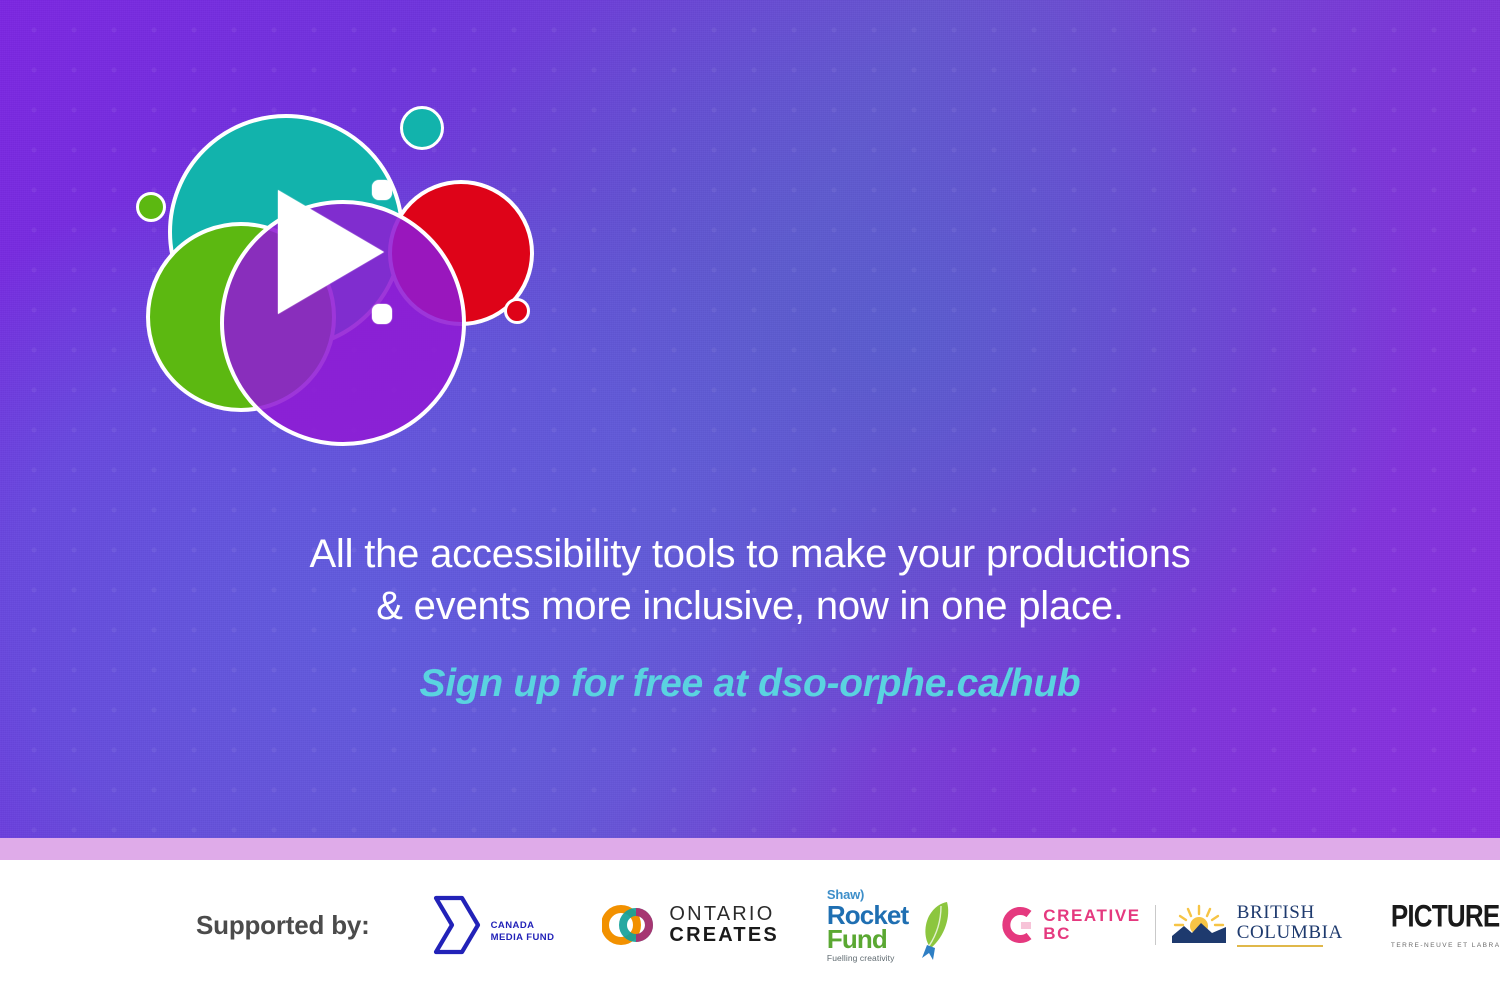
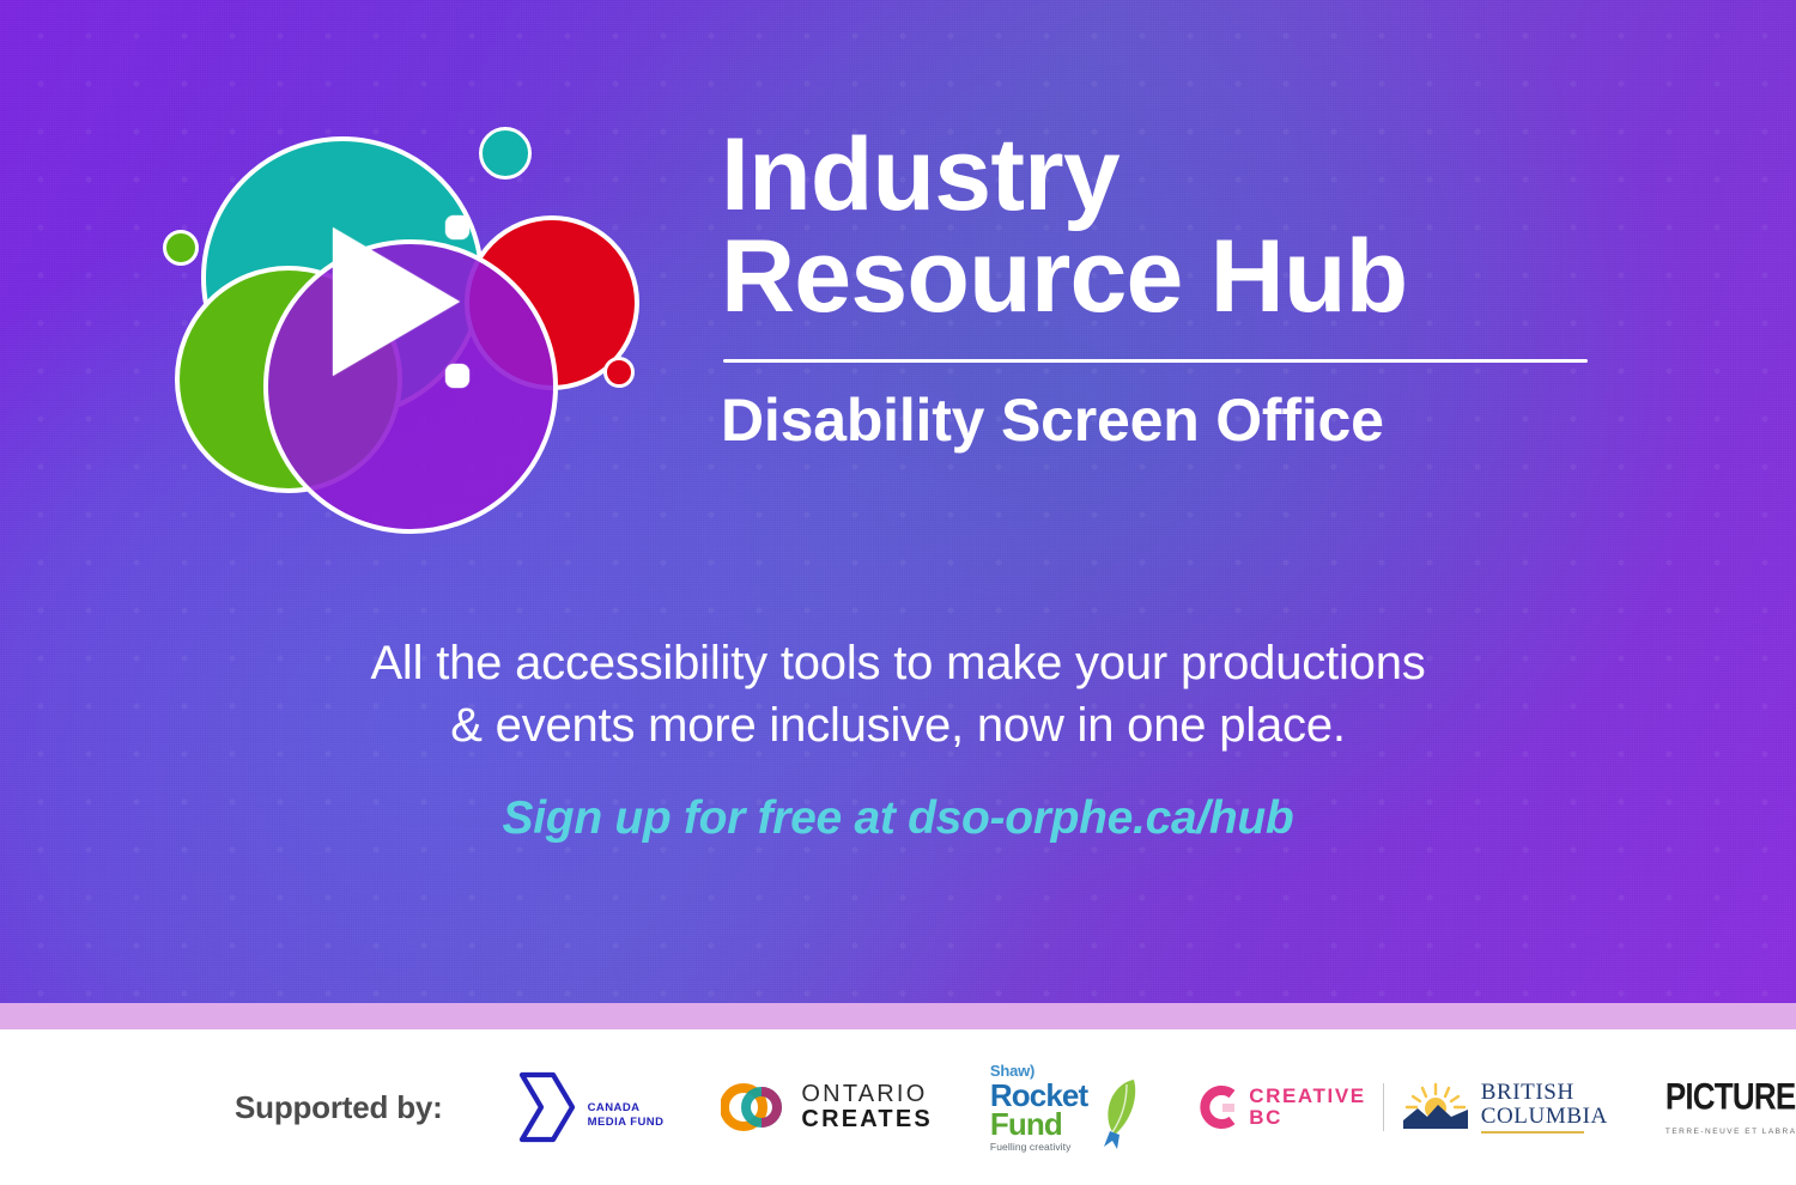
+ Industry
+ Resource Hub
+ Disability Screen Office
  All the accessibility tools to make your productions
  & events more inclusive, now in one place.
  Sign up for free at dso-orphe.ca/hub
  Supported by:
  CANADA
  MEDIA FUND
  ONTARIO
  CREATES
  Shaw)
  Rocket
  Fund
  Fuelling creativity
  CREATIVE
  BC
  BRITISH
  COLUMBIA
  PICTURE
